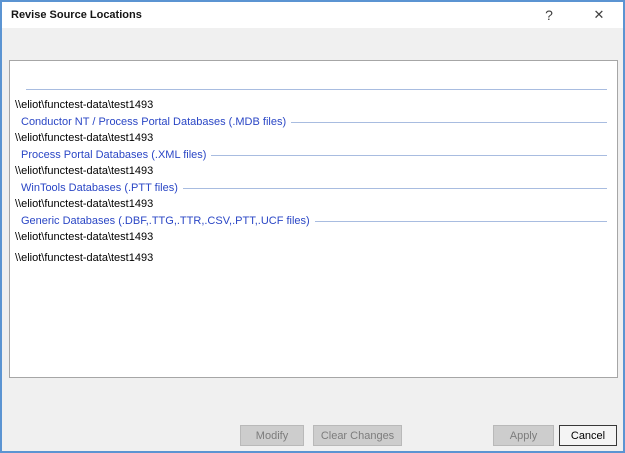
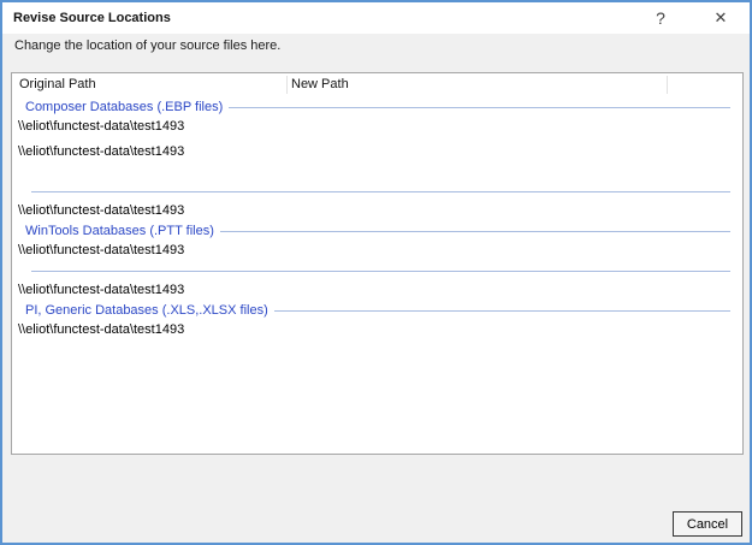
  Revise Source Locations
  ?
  ✕
+ Change the location of your source files here.
+ Original Path
+ New Path
+ Composer Databases (.EBP files)
  \\eliot\functest-data\test1493
- Conductor NT / Process Portal Databases (.MDB files)
  \\eliot\functest-data\test1493
- Process Portal Databases (.XML files)
  \\eliot\functest-data\test1493
  WinTools Databases (.PTT files)
  \\eliot\functest-data\test1493
- Generic Databases (.DBF,.TTG,.TTR,.CSV,.PTT,.UCF files)
  \\eliot\functest-data\test1493
+ PI, Generic Databases (.XLS,.XLSX files)
  \\eliot\functest-data\test1493
- Modify
- Clear Changes
- Apply
  Cancel
